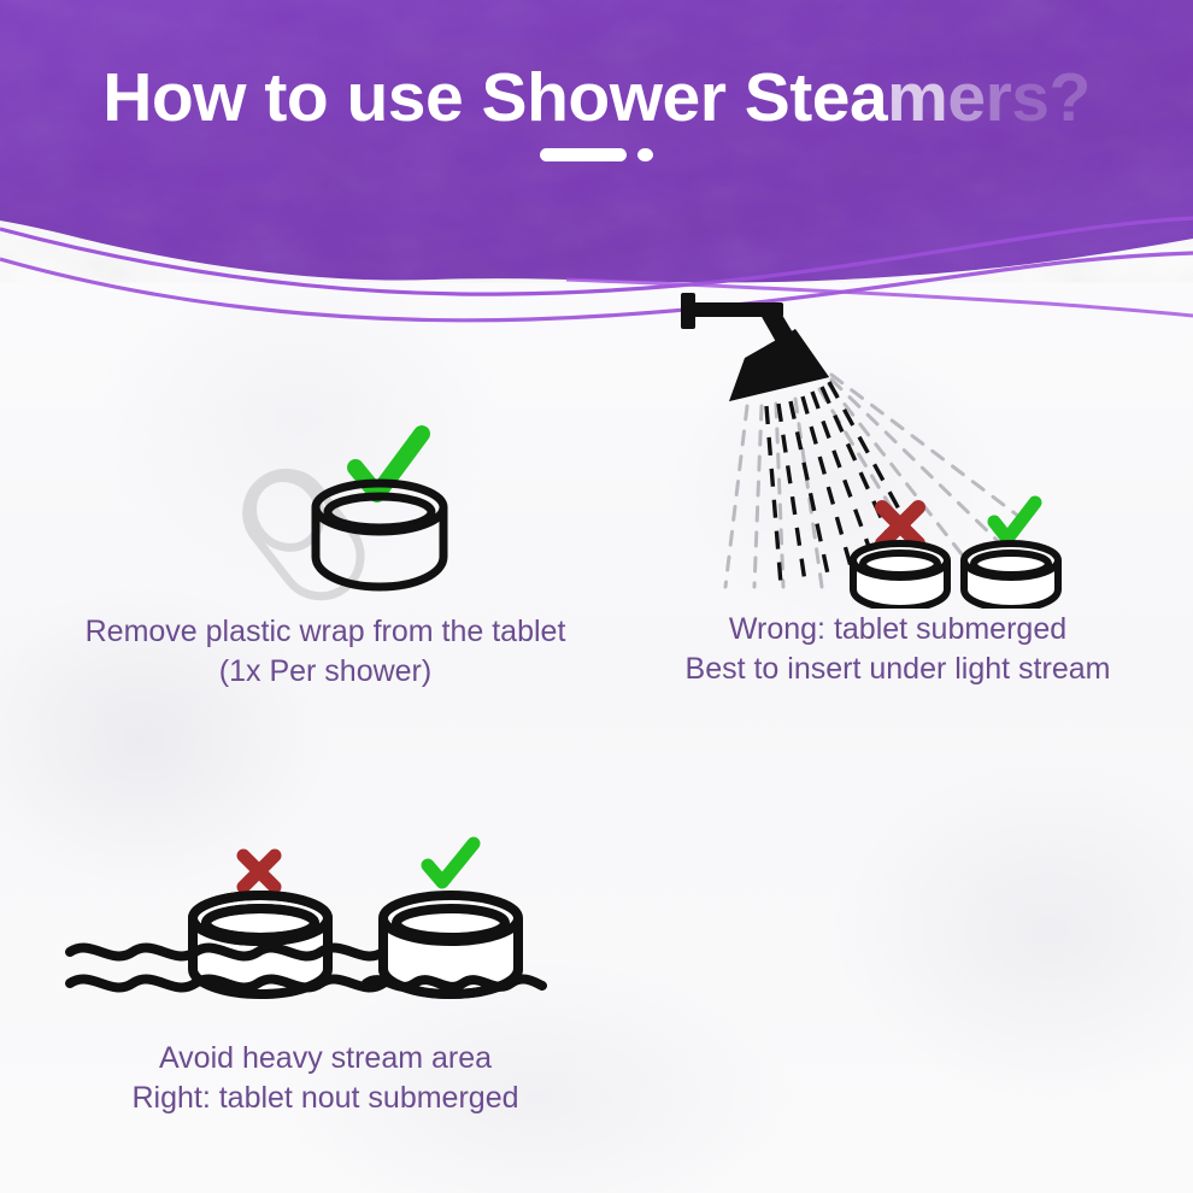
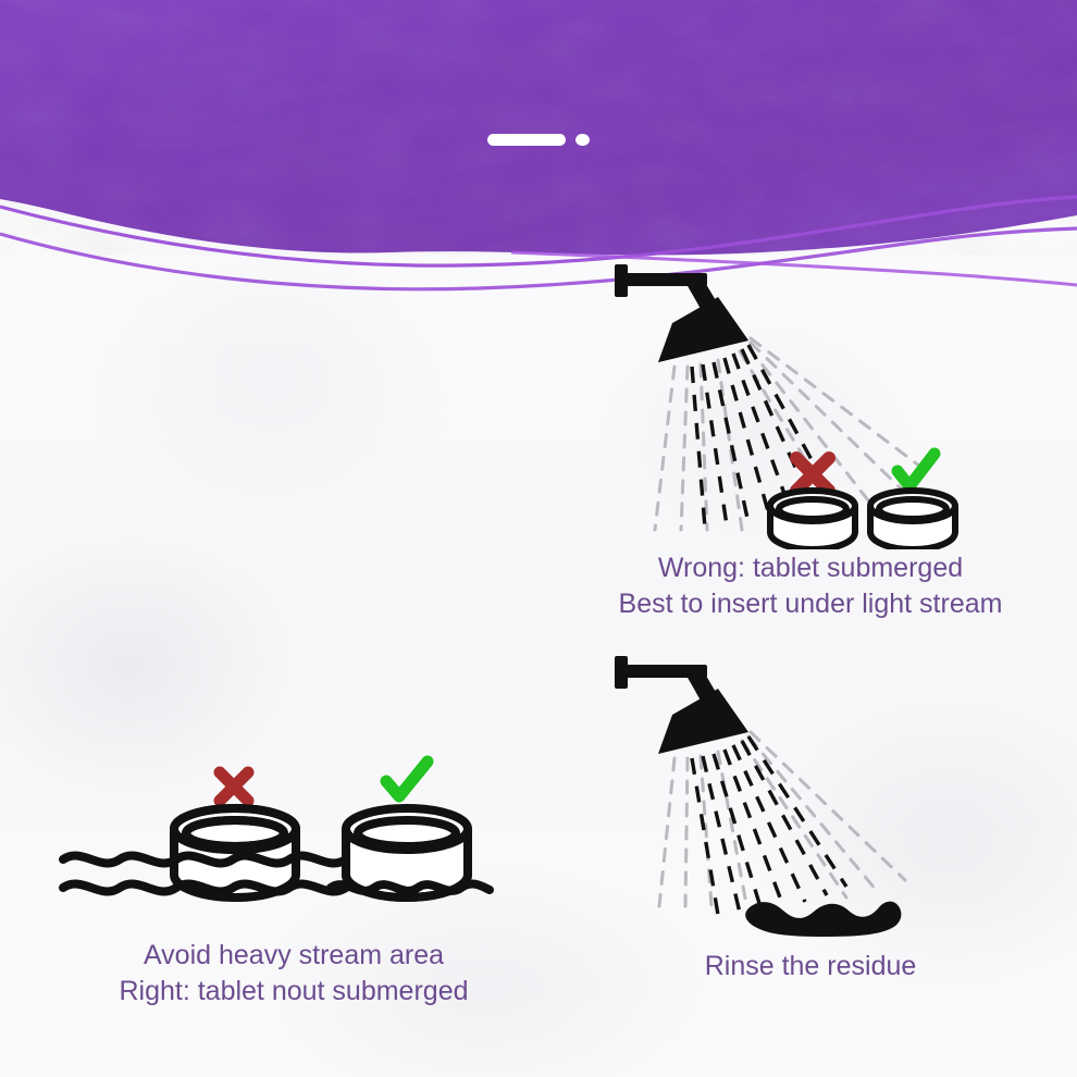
- How to use Shower Steamers?
- Remove plastic wrap from the tablet
- (1x Per shower)
  Wrong: tablet submerged
  Best to insert under light stream
  Avoid heavy stream area
  Right: tablet nout submerged
+ Rinse the residue
